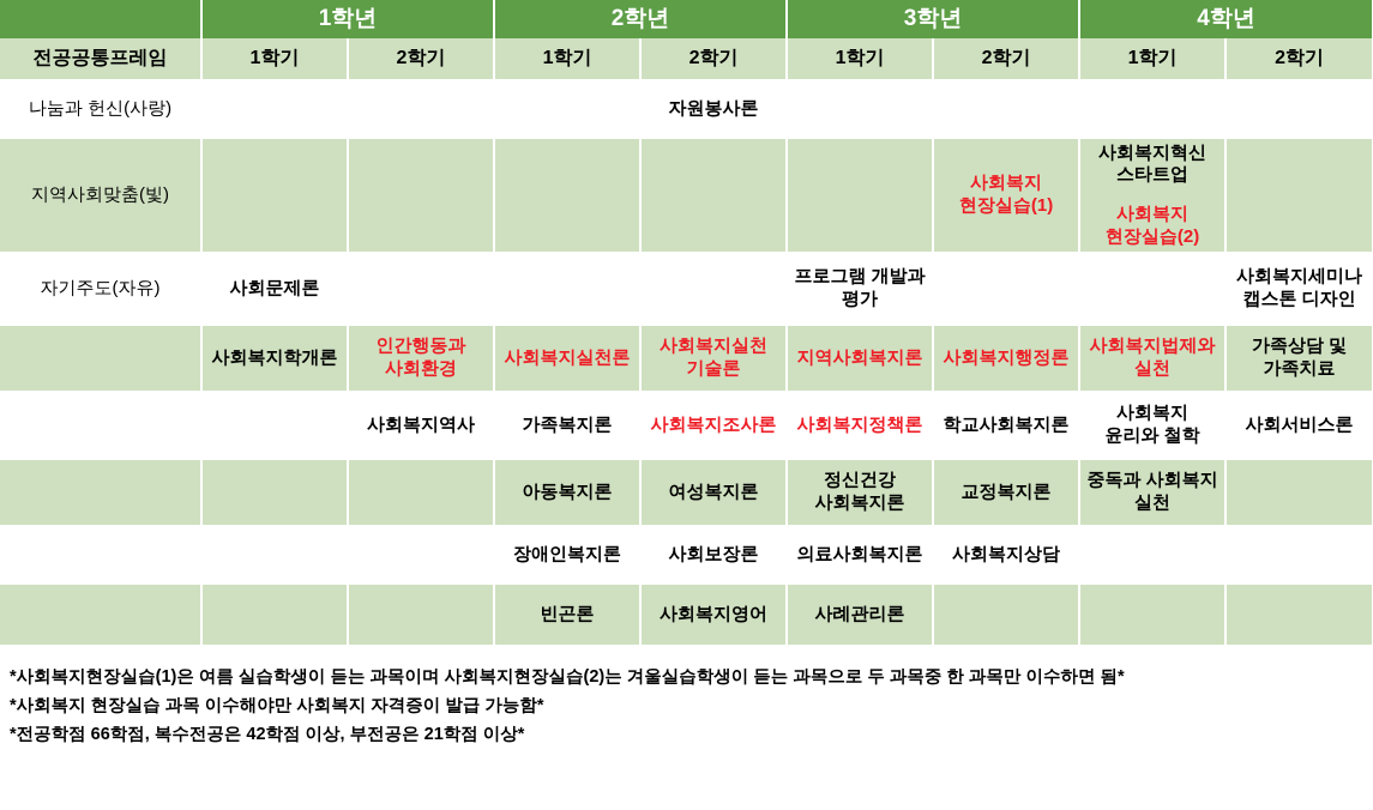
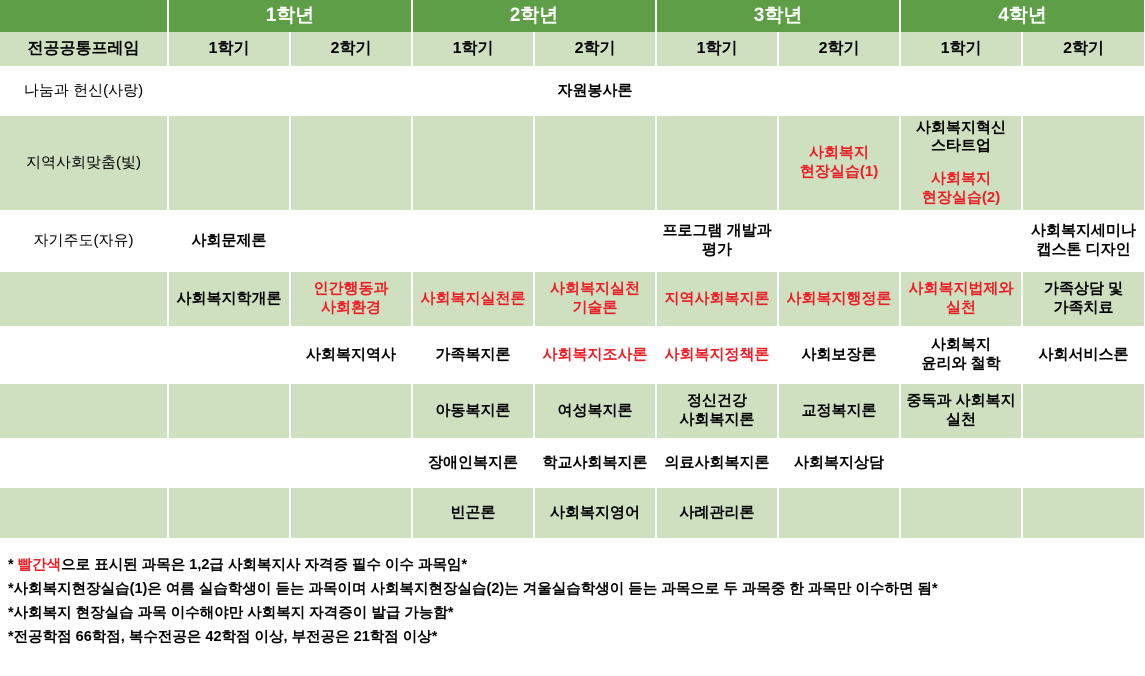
  	1학년	2학년	3학년	4학년
  전공공통프레임	1학기	2학기	1학기	2학기	1학기	2학기	1학기	2학기
  나눔과 헌신(사랑)				자원봉사론
  지역사회맞춤(빛)						사회복지현장실습(1)	사회복지혁신스타트업사회복지현장실습(2)
  자기주도(자유)	사회문제론				프로그램 개발과평가			사회복지세미나캡스톤 디자인
  	사회복지학개론	인간행동과사회환경	사회복지실천론	사회복지실천기술론	지역사회복지론	사회복지행정론	사회복지법제와실천	가족상담 및가족치료
- 		사회복지역사	가족복지론	사회복지조사론	사회복지정책론	학교사회복지론	사회복지윤리와 철학	사회서비스론
+ 		사회복지역사	가족복지론	사회복지조사론	사회복지정책론	사회보장론	사회복지윤리와 철학	사회서비스론
  			아동복지론	여성복지론	정신건강사회복지론	교정복지론	중독과 사회복지실천
- 			장애인복지론	사회보장론	의료사회복지론	사회복지상담
+ 			장애인복지론	학교사회복지론	의료사회복지론	사회복지상담
  			빈곤론	사회복지영어	사례관리론
+ * 빨간색으로 표시된 과목은 1,2급 사회복지사 자격증 필수 이수 과목임*
  *사회복지현장실습(1)은 여름 실습학생이 듣는 과목이며 사회복지현장실습(2)는 겨울실습학생이 듣는 과목으로 두 과목중 한 과목만 이수하면 됨*
  *사회복지 현장실습 과목 이수해야만 사회복지 자격증이 발급 가능함*
  *전공학점 66학점, 복수전공은 42학점 이상, 부전공은 21학점 이상*
